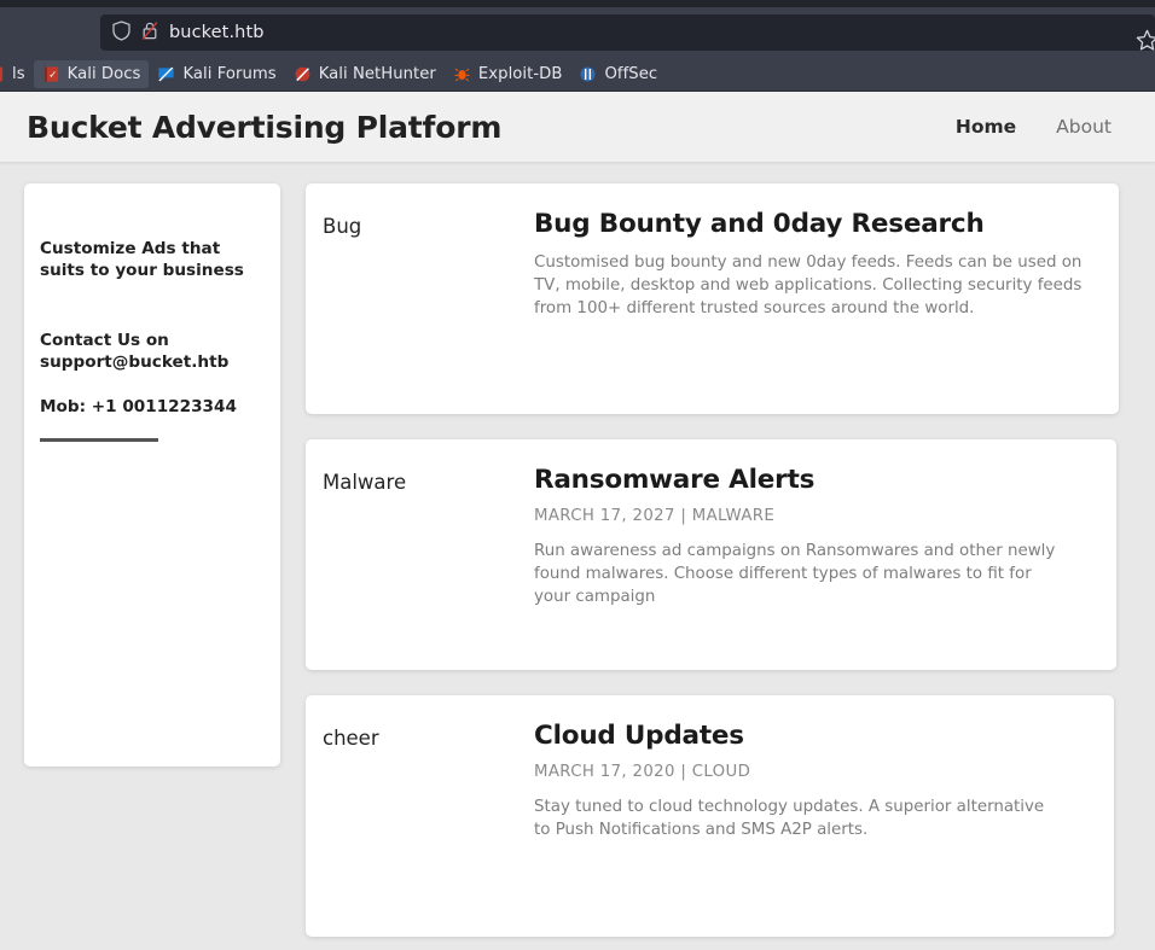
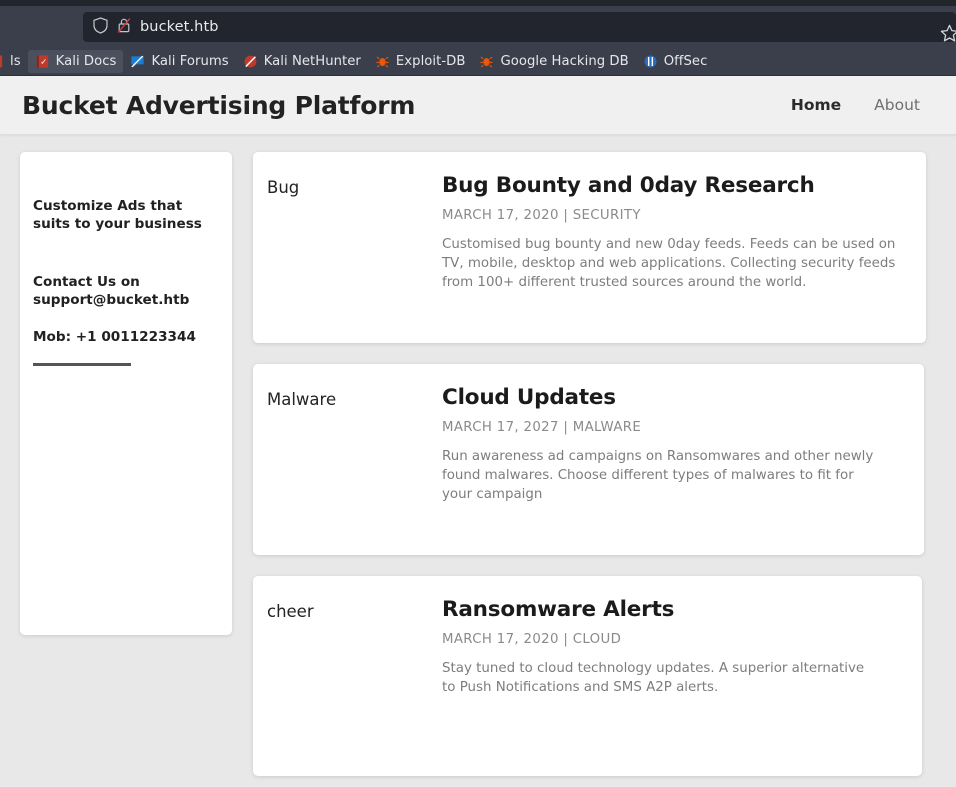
  bucket.htb
  ls
  ✓
  Kali Docs
  Kali Forums
  Kali NetHunter
  Exploit-DB
+ Google Hacking DB
  OffSec
  Bucket Advertising Platform
  Home
  About
  Customize Ads that suits to your business
  Contact Us on support@bucket.htb
  Mob: +1 0011223344
  Bug
  Bug Bounty and 0day Research
+ MARCH 17, 2020 | SECURITY
  Customised bug bounty and new 0day feeds. Feeds can be used on TV, mobile, desktop and web applications. Collecting security feeds from 100+ different trusted sources around the world.
  Malware
- Ransomware Alerts
+ Cloud Updates
  MARCH 17, 2027 | MALWARE
  Run awareness ad campaigns on Ransomwares and other newly found malwares. Choose different types of malwares to fit for your campaign
  cheer
- Cloud Updates
+ Ransomware Alerts
  MARCH 17, 2020 | CLOUD
  Stay tuned to cloud technology updates. A superior alternative to Push Notifications and SMS A2P alerts.
